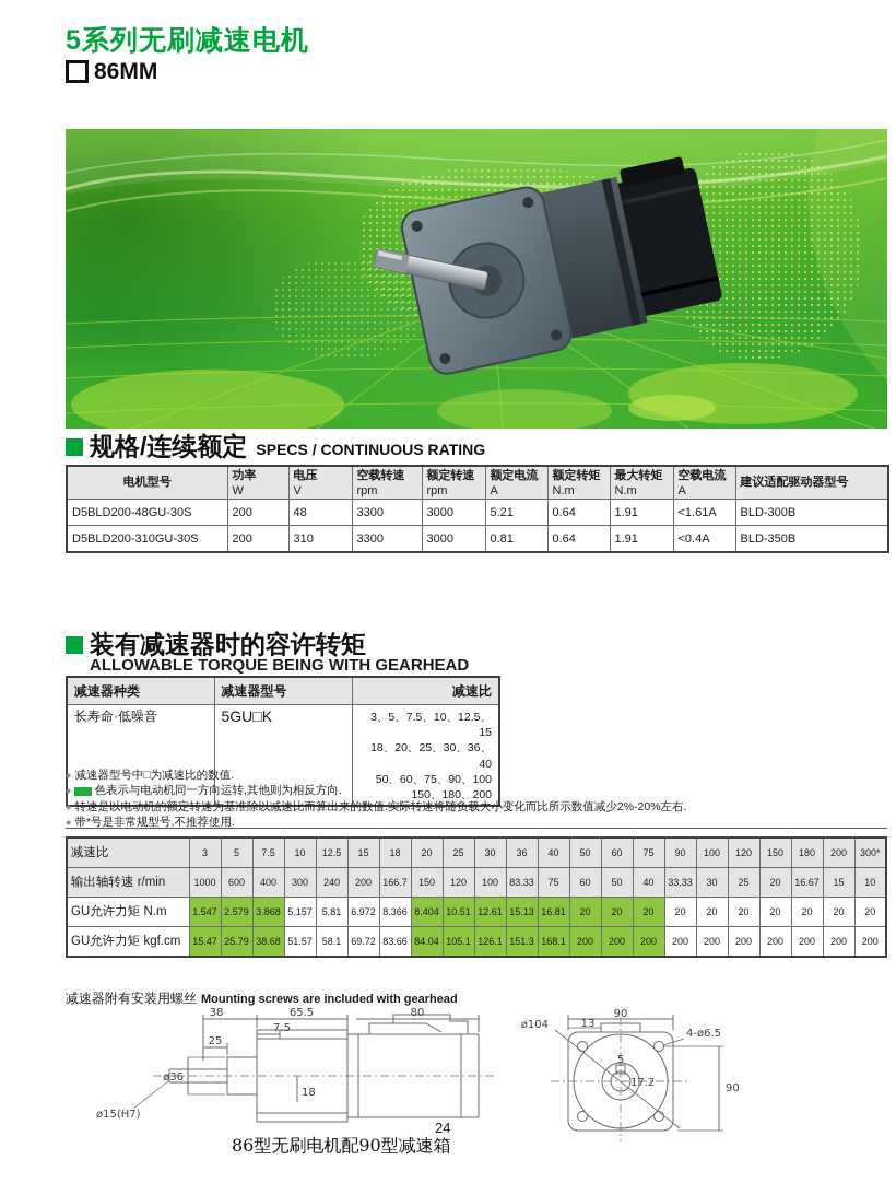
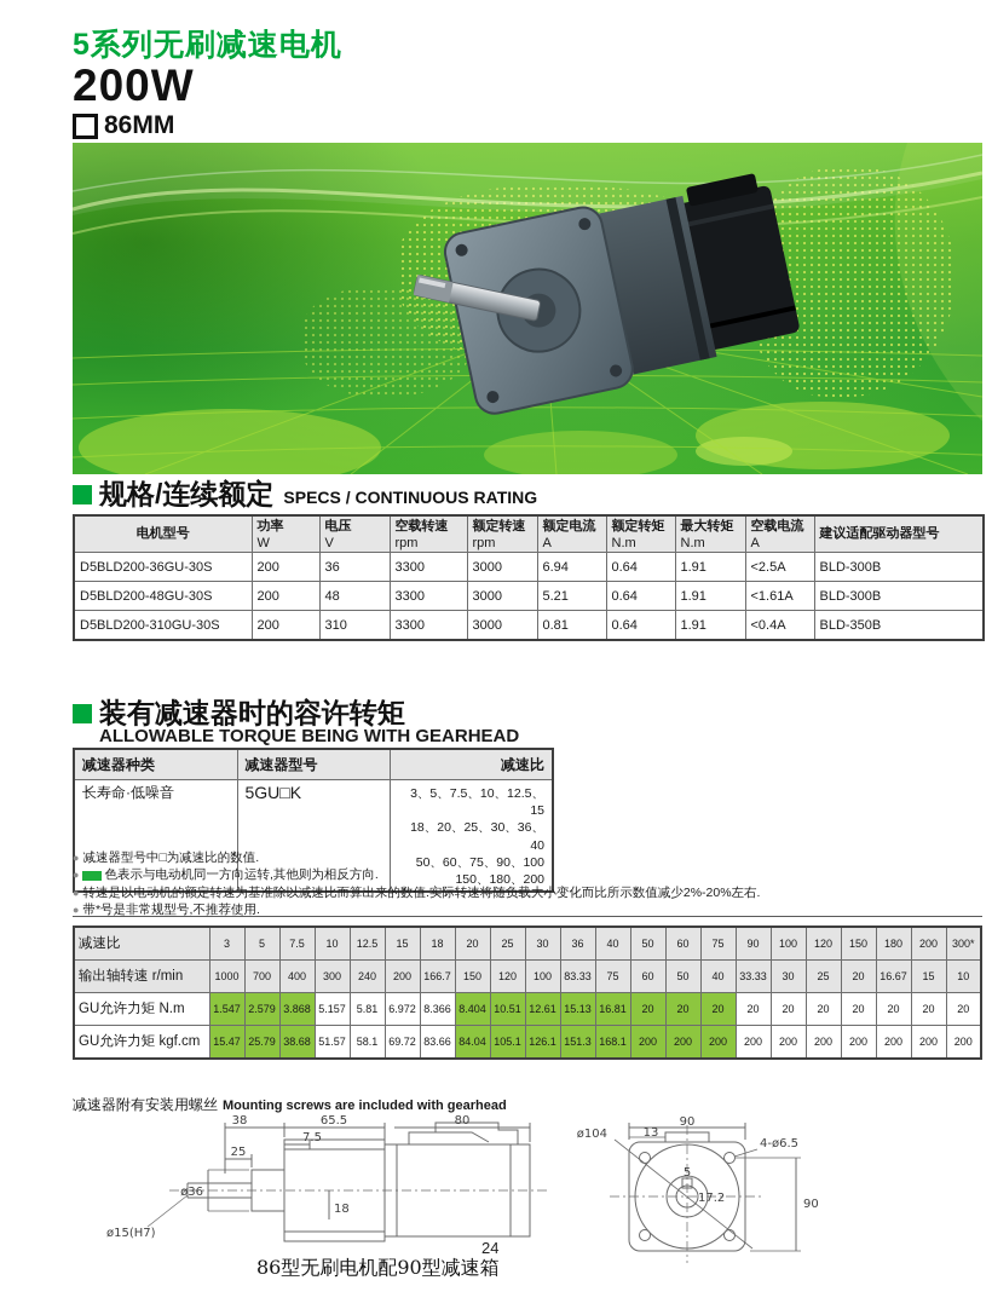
  5系列无刷减速电机
+ 200W
  86MM
  规格/连续额定
  SPECS / CONTINUOUS RATING
  电机型号	功率W	电压V	空载转速rpm	额定转速rpm	额定电流A	额定转矩N.m	最大转矩N.m	空载电流A	建议适配驱动器型号
+ D5BLD200-36GU-30S	200	36	3300	3000	6.94	0.64	1.91	<2.5A	BLD-300B
  D5BLD200-48GU-30S	200	48	3300	3000	5.21	0.64	1.91	<1.61A	BLD-300B
  D5BLD200-310GU-30S	200	310	3300	3000	0.81	0.64	1.91	<0.4A	BLD-350B
  装有减速器时的容许转矩
  ALLOWABLE TORQUE BEING WITH GEARHEAD
  减速器种类	减速器型号	减速比
  长寿命·低噪音	5GU□K	3、5、7.5、10、12.5、15 18、20、25、30、36、40 50、60、75、90、100 150、180、200
  ●
  减速器型号中□为减速比的数值.
  ●
  色表示与电动机同一方向运转,其他则为相反方向.
  ●
  转速是以电动机的额定转速为基准除以减速比而算出来的数值.实际转速将随负载大小变化而比所示数值减少2%-20%左右.
  ●
  带*号是非常规型号,不推荐使用.
  减速比	3	5	7.5	10	12.5	15	18	20	25	30	36	40	50	60	75	90	100	120	150	180	200	300*
- 输出轴转速 r/min	1000	600	400	300	240	200	166.7	150	120	100	83.33	75	60	50	40	33.33	30	25	20	16.67	15	10
+ 输出轴转速 r/min	1000	700	400	300	240	200	166.7	150	120	100	83.33	75	60	50	40	33.33	30	25	20	16.67	15	10
  GU允许力矩 N.m	1.547	2.579	3.868	5.157	5.81	6.972	8.366	8.404	10.51	12.61	15.13	16.81	20	20	20	20	20	20	20	20	20	20
  GU允许力矩 kgf.cm	15.47	25.79	38.68	51.57	58.1	69.72	83.66	84.04	105.1	126.1	151.3	168.1	200	200	200	200	200	200	200	200	200	200
  减速器附有安装用螺丝 Mounting screws are included with gearhead
  38
  65.5
  80
  7.5
  25
  ø36
  18
  ø15(H7)
  90
  13
  ø104
  4-ø6.5
  5
  17.2
  90
  24
  86型无刷电机配90型减速箱
